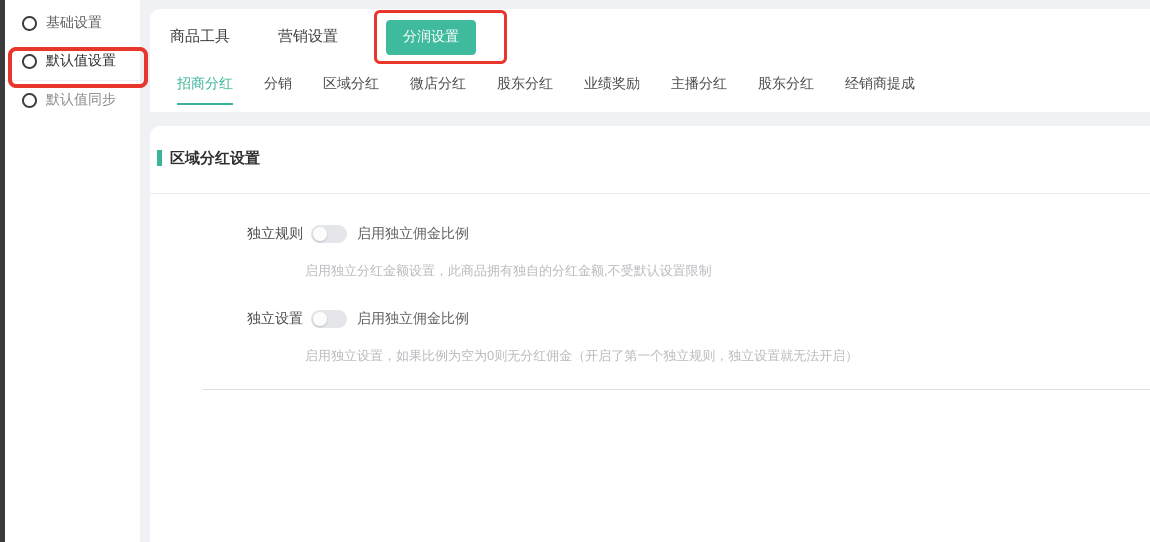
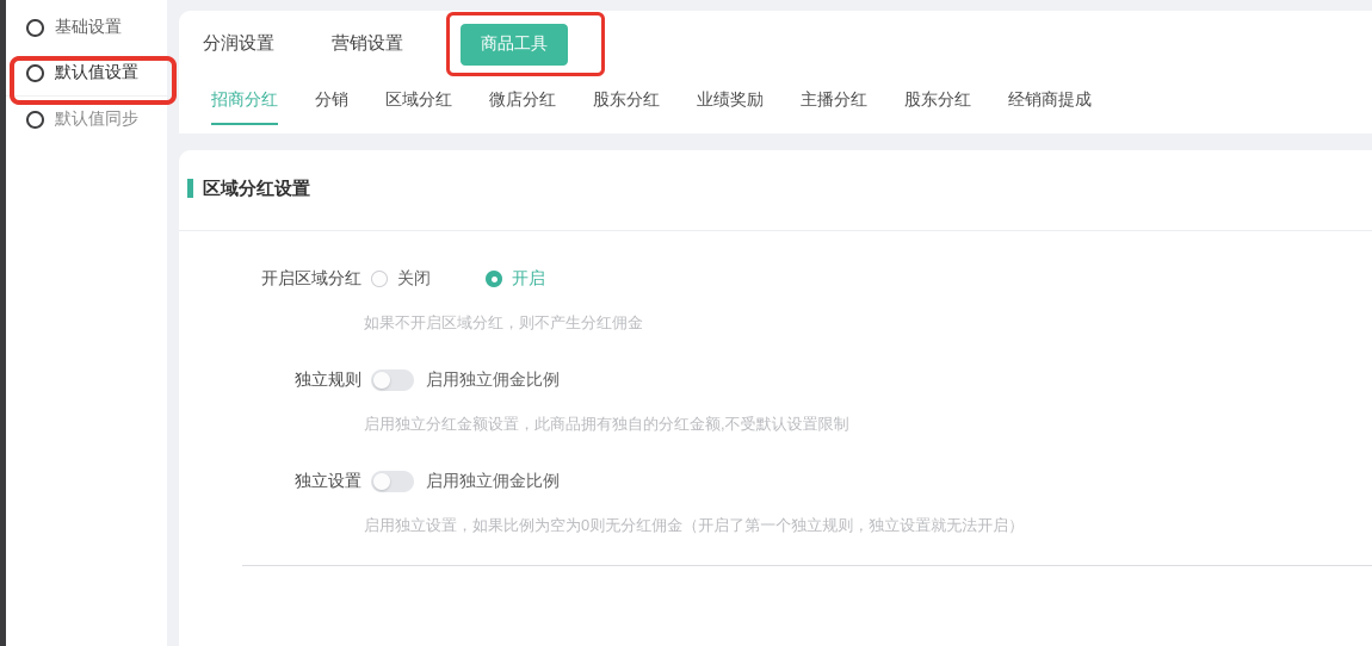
  基础设置
  默认值设置
  默认值同步
- 商品工具
+ 分润设置
  营销设置
- 分润设置
+ 商品工具
  招商分红
  分销
  区域分红
  微店分红
  股东分红
  业绩奖励
  主播分红
  股东分红
  经销商提成
  区域分红设置
+ 开启区域分红
+ 关闭
+ 开启
+ 如果不开启区域分红，则不产生分红佣金
  独立规则
  启用独立佣金比例
  启用独立分红金额设置，此商品拥有独自的分红金额,不受默认设置限制
  独立设置
  启用独立佣金比例
  启用独立设置，如果比例为空为0则无分红佣金（开启了第一个独立规则，独立设置就无法开启）
